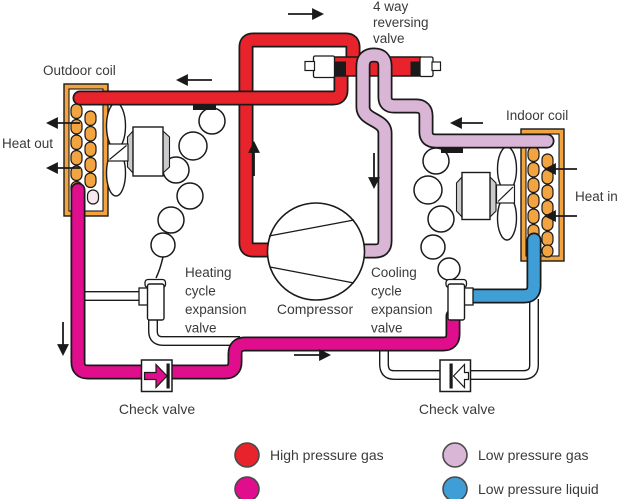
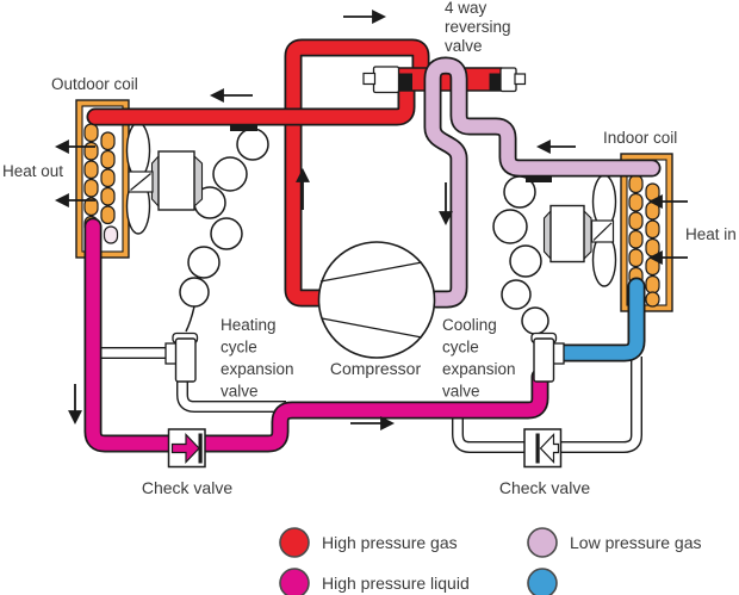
  4 way
  reversing
  valve
  Outdoor coil
  Heat out
  Indoor coil
  Heat in
  Heating
  cycle
  expansion
  valve
  Cooling
  cycle
  expansion
  valve
  Compressor
  Check valve
  Check valve
  High pressure gas
+ High pressure liquid
  Low pressure gas
- Low pressure liquid
